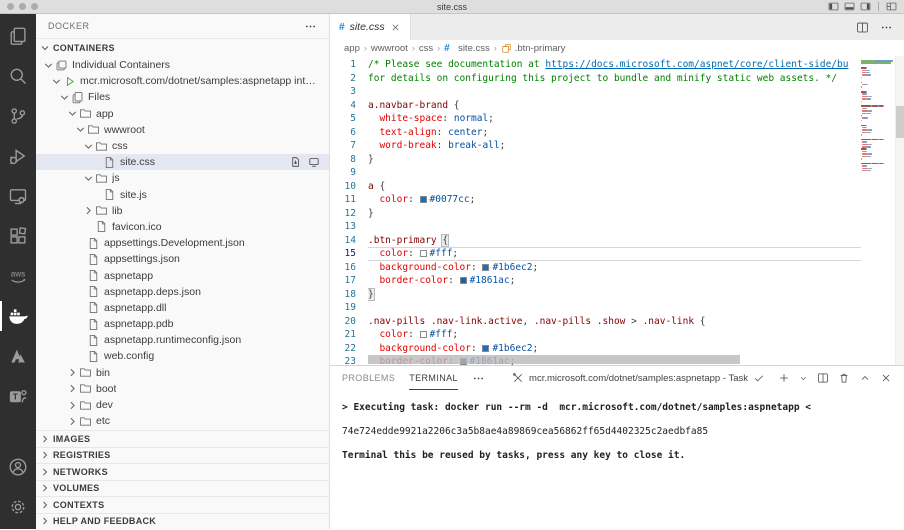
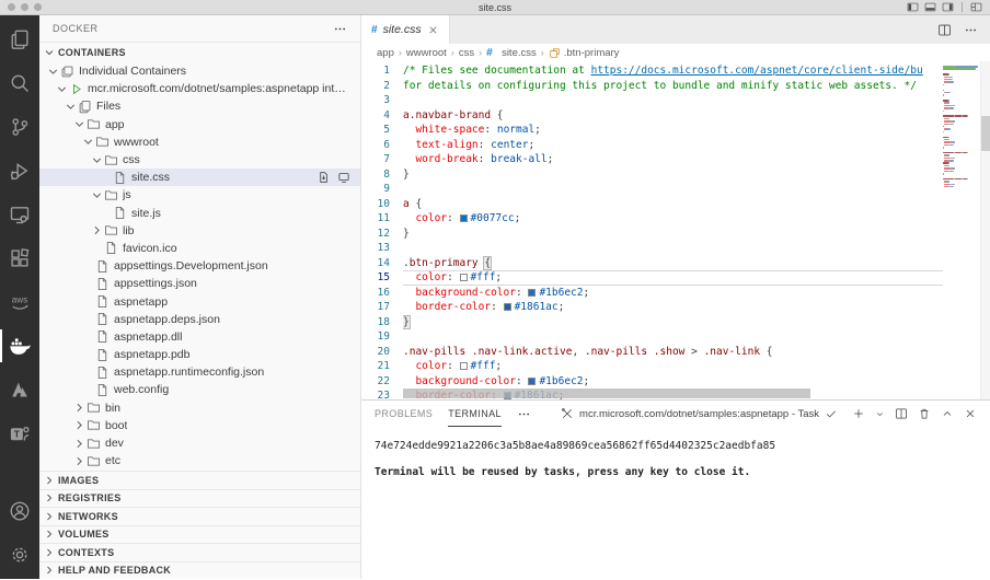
  site.css
  aws
  T
  DOCKER
  CONTAINERS
  Individual Containers
  mcr.microsoft.com/dotnet/samples:aspnetapp int…
  Files
  app
  wwwroot
  css
  site.css
  js
  site.js
  lib
  favicon.ico
  appsettings.Development.json
  appsettings.json
  aspnetapp
  aspnetapp.deps.json
  aspnetapp.dll
  aspnetapp.pdb
  aspnetapp.runtimeconfig.json
  web.config
  bin
  boot
  dev
  etc
  IMAGES
  REGISTRIES
  NETWORKS
  VOLUMES
  CONTEXTS
  HELP AND FEEDBACK
  #
  site.css
  app
  ›
  wwwroot
  ›
  css
  ›
  #
  site.css
  ›
  .btn-primary
  1
- /* Please see documentation at https://docs.microsoft.com/aspnet/core/client-side/bu
+ /* Files see documentation at https://docs.microsoft.com/aspnet/core/client-side/bu
  2
  for details on configuring this project to bundle and minify static web assets. */
  3
  4
  a.navbar-brand {
  5
  white-space: normal;
  6
  text-align: center;
  7
  word-break: break-all;
  8
  }
  9
  10
  a {
  11
  color: #0077cc;
  12
  }
  13
  14
  .btn-primary {
  15
  color: #fff;
  16
  background-color: #1b6ec2;
  17
  border-color: #1861ac;
  18
  }
  19
  20
  .nav-pills .nav-link.active, .nav-pills .show > .nav-link {
  21
  color: #fff;
  22
  background-color: #1b6ec2;
  23
  border-color: #1861ac;
  PROBLEMS
  TERMINAL
  mcr.microsoft.com/dotnet/samples:aspnetapp - Task
- > Executing task: docker run --rm -d mcr.microsoft.com/dotnet/samples:aspnetapp <
  74e724edde9921a2206c3a5b8ae4a89869cea56862ff65d4402325c2aedbfa85
- Terminal this be reused by tasks, press any key to close it.
+ Terminal will be reused by tasks, press any key to close it.
